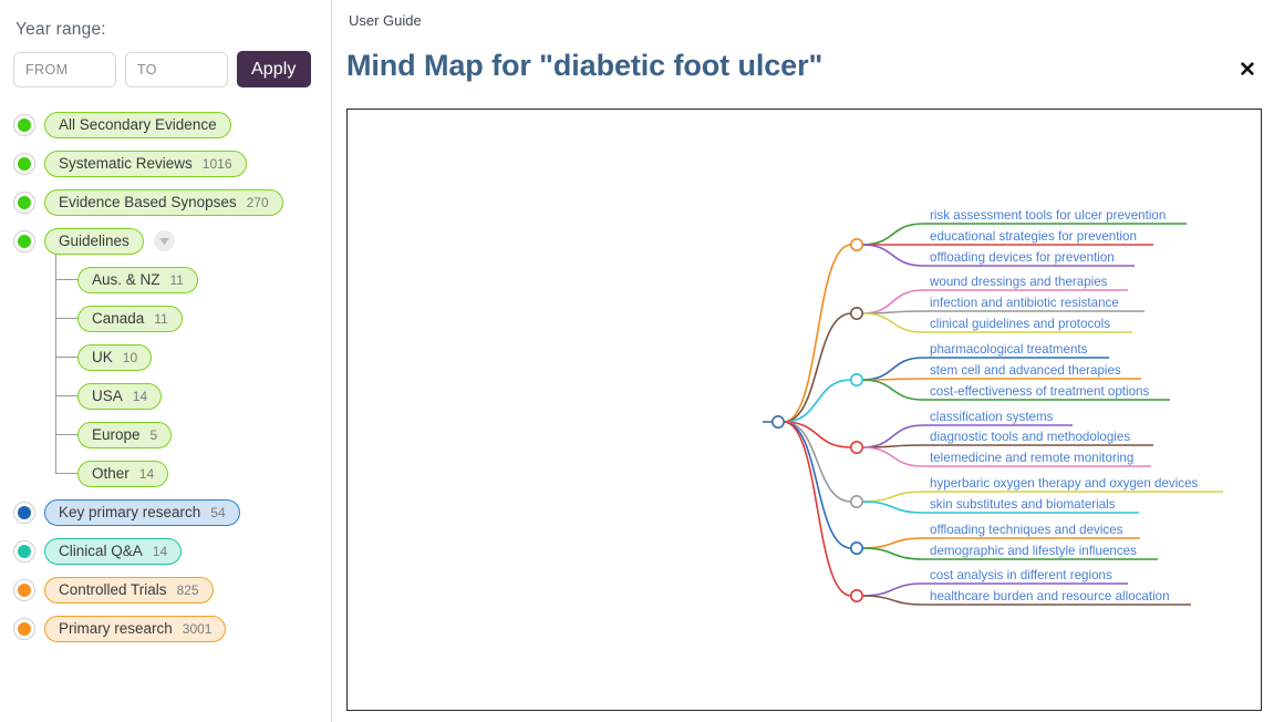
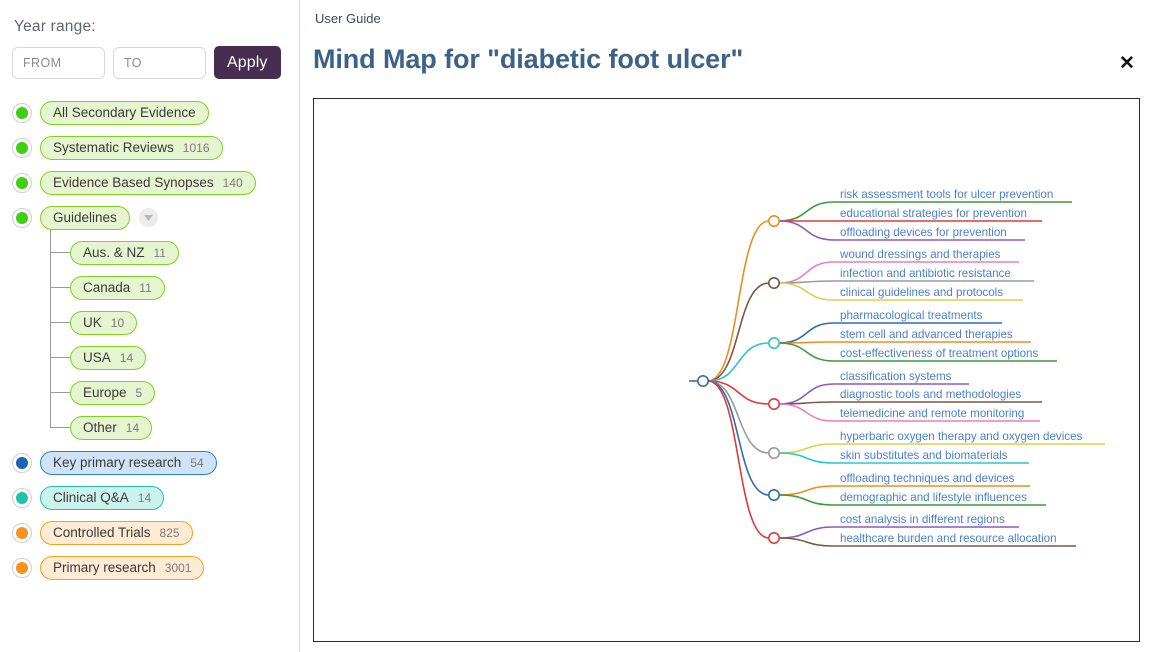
  Year range:
  FROM
  TO
  Apply
  All Secondary Evidence
  Systematic Reviews
  1016
  Evidence Based Synopses
- 270
+ 140
  Guidelines
  Aus. & NZ
  11
  Canada
  11
  UK
  10
  USA
  14
  Europe
  5
  Other
  14
  Key primary research
  54
  Clinical Q&A
  14
  Controlled Trials
  825
  Primary research
  3001
  User Guide
  Mind Map for "diabetic foot ulcer"
  ✕
  risk assessment tools for ulcer prevention
  educational strategies for prevention
  offloading devices for prevention
  wound dressings and therapies
  infection and antibiotic resistance
  clinical guidelines and protocols
  pharmacological treatments
  stem cell and advanced therapies
  cost-effectiveness of treatment options
  classification systems
  diagnostic tools and methodologies
  telemedicine and remote monitoring
  hyperbaric oxygen therapy and oxygen devices
  skin substitutes and biomaterials
  offloading techniques and devices
  demographic and lifestyle influences
  cost analysis in different regions
  healthcare burden and resource allocation
